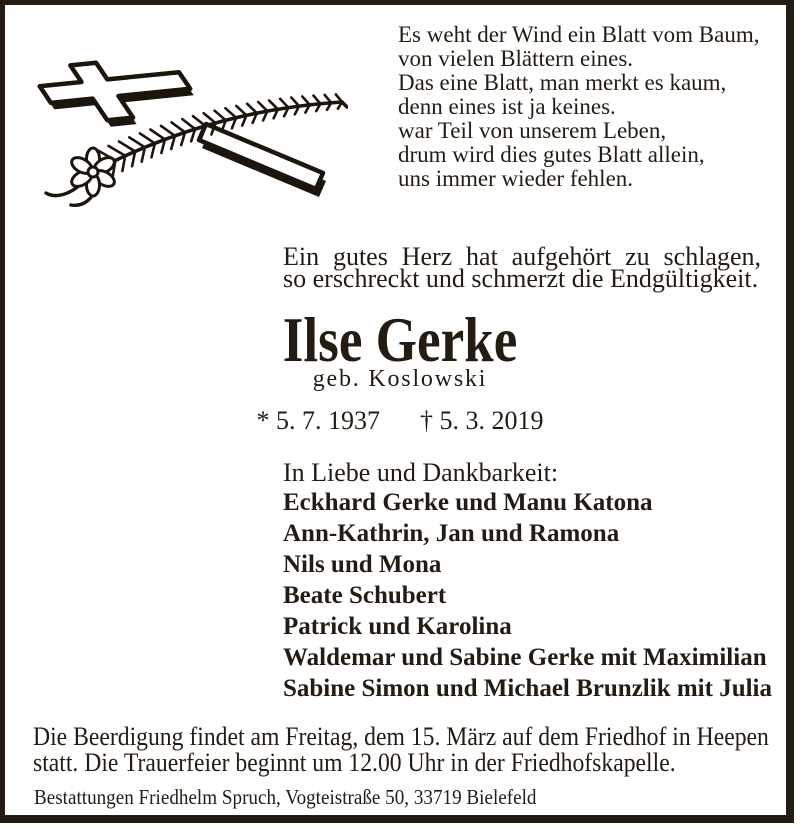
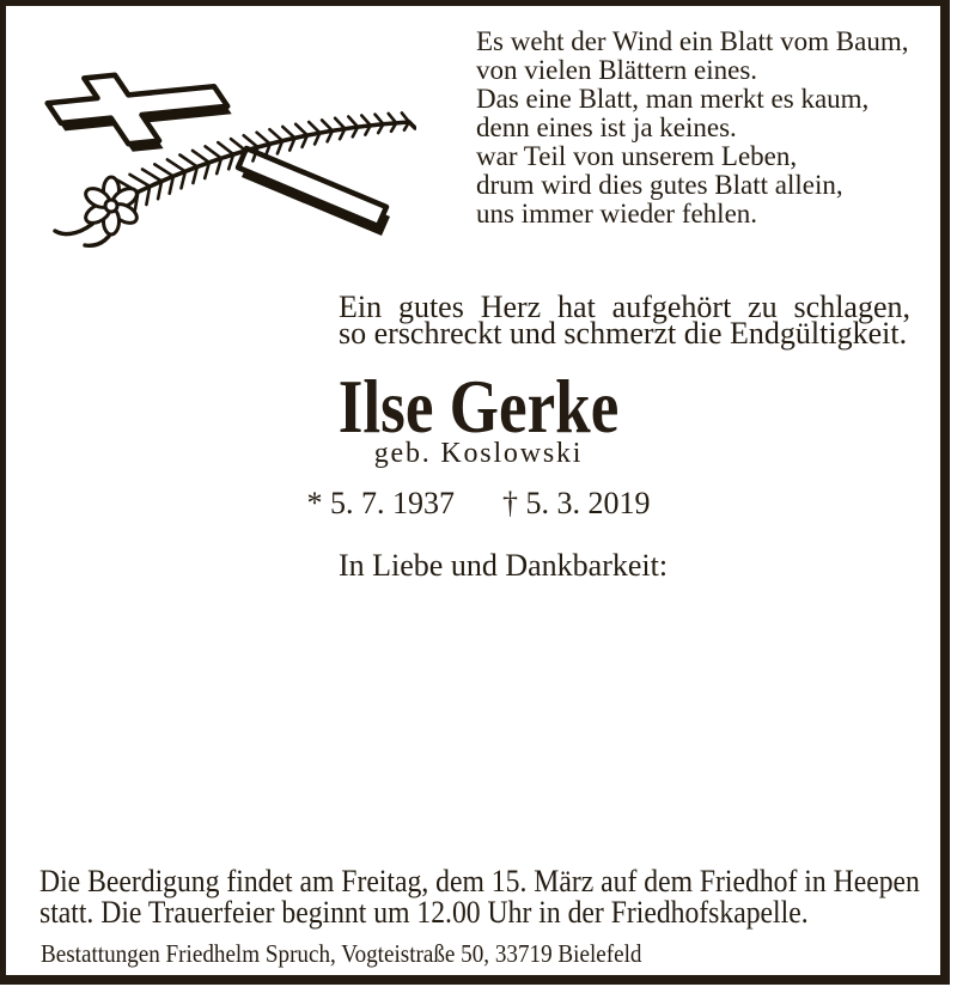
  Es weht der Wind ein Blatt vom Baum,
  von vielen Blättern eines.
  Das eine Blatt, man merkt es kaum,
  denn eines ist ja keines.
  war Teil von unserem Leben,
  drum wird dies gutes Blatt allein,
  uns immer wieder fehlen.
  Ein gutes Herz hat aufgehört zu schlagen,
  so erschreckt und schmerzt die Endgültigkeit.
  Ilse Gerke
  geb. Koslowski
  * 5. 7. 1937 † 5. 3. 2019
  In Liebe und Dankbarkeit:
- Eckhard Gerke und Manu Katona
- Ann-Kathrin, Jan und Ramona
- Nils und Mona
- Beate Schubert
- Patrick und Karolina
- Waldemar und Sabine Gerke mit Maximilian
- Sabine Simon und Michael Brunzlik mit Julia
  Die Beerdigung findet am Freitag, dem 15. März auf dem Friedhof in Heepen
  statt. Die Trauerfeier beginnt um 12.00 Uhr in der Friedhofskapelle.
  Bestattungen Friedhelm Spruch, Vogteistraße 50, 33719 Bielefeld
